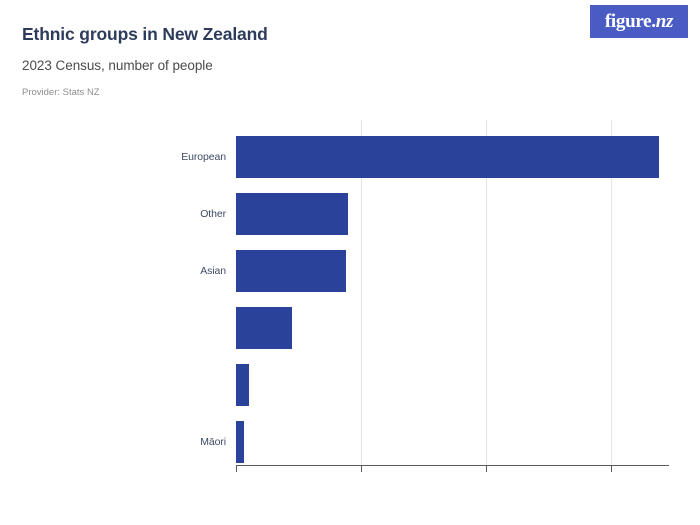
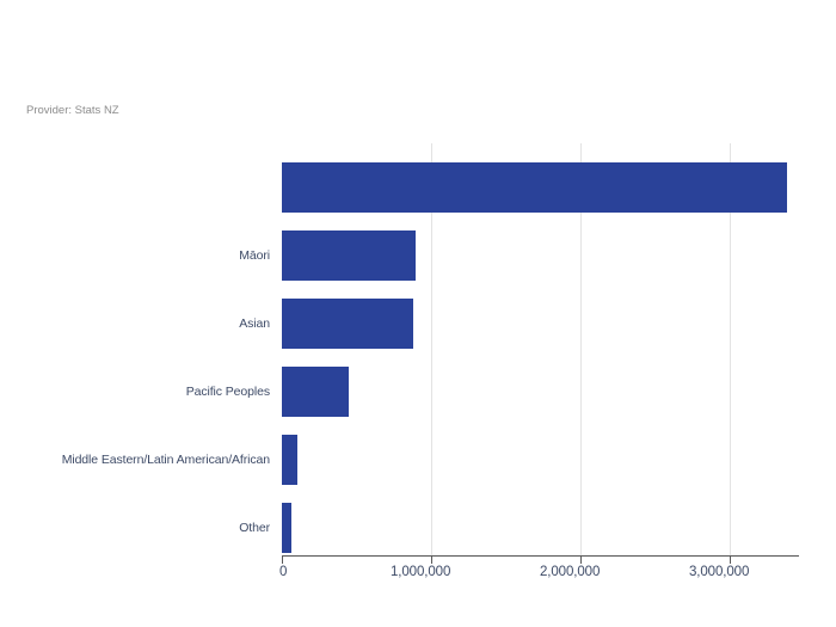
- Ethnic groups in New Zealand
- 2023 Census, number of people
  Provider: Stats NZ
- figure.nz
- European
- Other
+ Māori
  Asian
+ Pacific Peoples
+ Middle Eastern/Latin American/African
- Māori
+ Other
+ 0
+ 1,000,000
+ 2,000,000
+ 3,000,000
